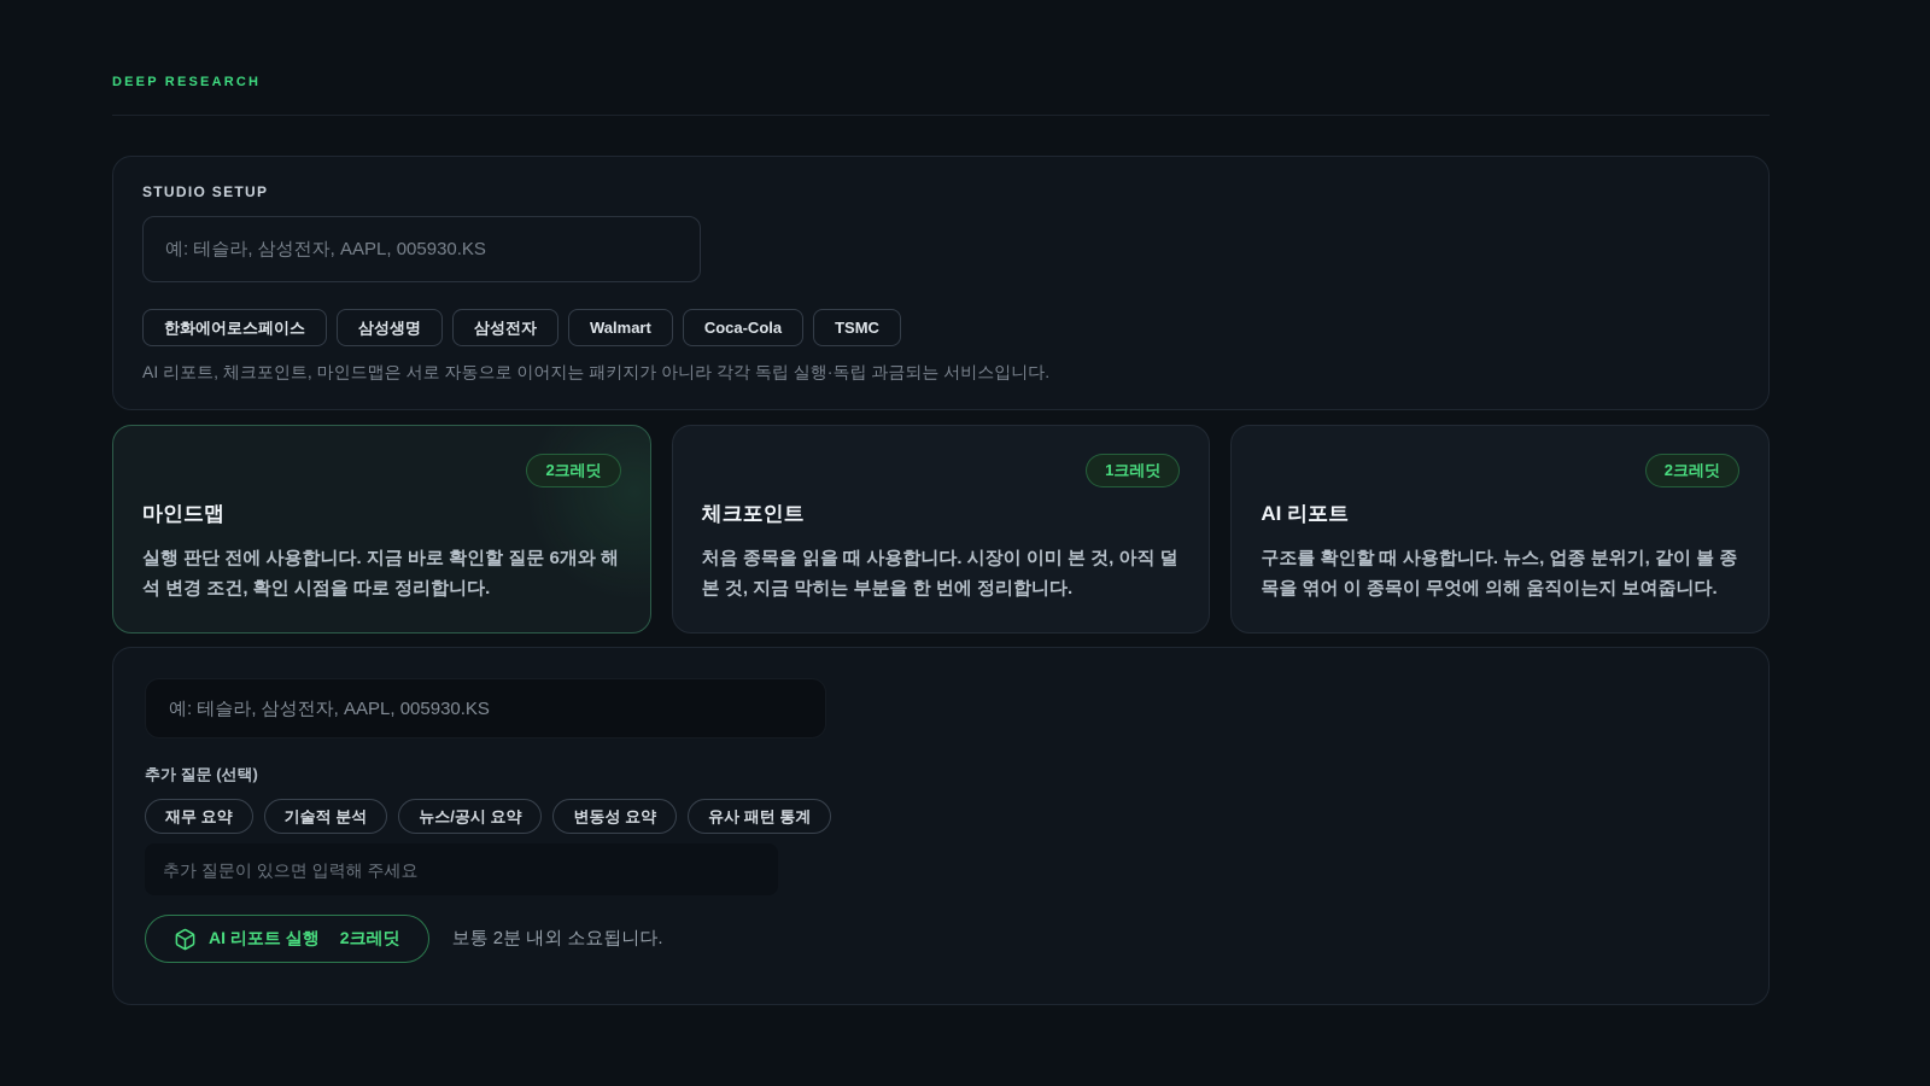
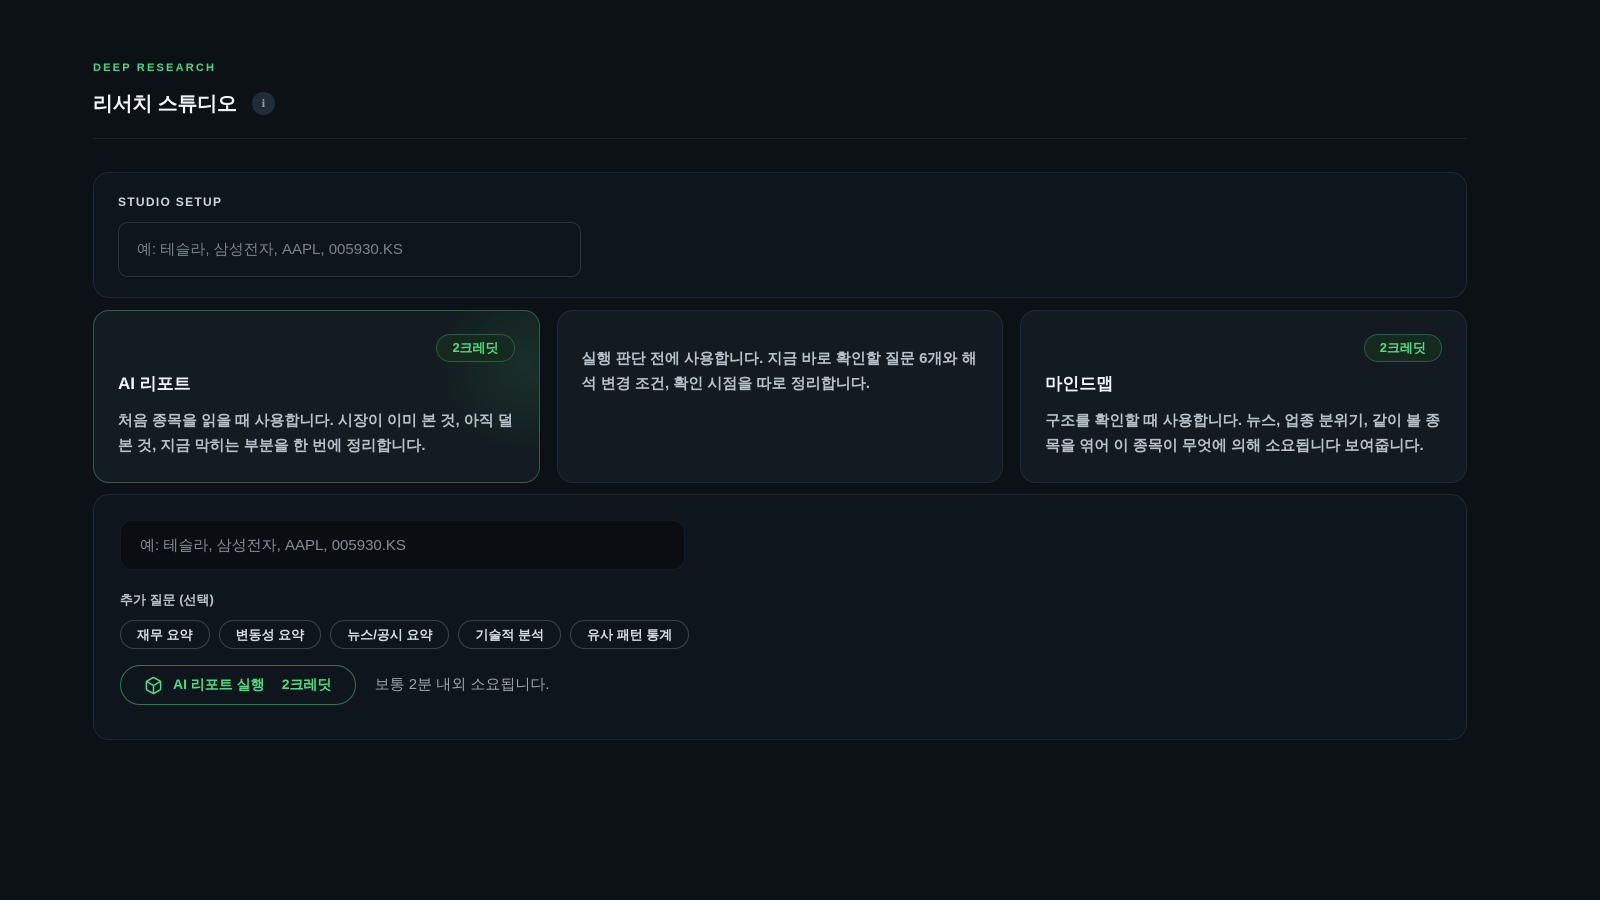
  DEEP RESEARCH
+ 리서치 스튜디오
+ i
  STUDIO SETUP
  예: 테슬라, 삼성전자, AAPL, 005930.KS
- 한화에어로스페이스
- 삼성생명
- 삼성전자
- Walmart
- Coca-Cola
- TSMC
- AI 리포트, 체크포인트, 마인드맵은 서로 자동으로 이어지는 패키지가 아니라 각각 독립 실행·독립 과금되는 서비스입니다.
  2크레딧
- 마인드맵
+ AI 리포트
- 실행 판단 전에 사용합니다. 지금 바로 확인할 질문 6개와 해석 변경 조건, 확인 시점을 따로 정리합니다.
+ 처음 종목을 읽을 때 사용합니다. 시장이 이미 본 것, 아직 덜 본 것, 지금 막히는 부분을 한 번에 정리합니다.
- 1크레딧
- 체크포인트
- 처음 종목을 읽을 때 사용합니다. 시장이 이미 본 것, 아직 덜 본 것, 지금 막히는 부분을 한 번에 정리합니다.
+ 실행 판단 전에 사용합니다. 지금 바로 확인할 질문 6개와 해석 변경 조건, 확인 시점을 따로 정리합니다.
  2크레딧
- AI 리포트
+ 마인드맵
- 구조를 확인할 때 사용합니다. 뉴스, 업종 분위기, 같이 볼 종목을 엮어 이 종목이 무엇에 의해 움직이는지 보여줍니다.
+ 구조를 확인할 때 사용합니다. 뉴스, 업종 분위기, 같이 볼 종목을 엮어 이 종목이 무엇에 의해 소요됩니다 보여줍니다.
  예: 테슬라, 삼성전자, AAPL, 005930.KS
  추가 질문 (선택)
  재무 요약
- 기술적 분석
+ 변동성 요약
  뉴스/공시 요약
- 변동성 요약
+ 기술적 분석
  유사 패턴 통계
- 추가 질문이 있으면 입력해 주세요
  AI 리포트 실행
  2크레딧
  보통 2분 내외 소요됩니다.
